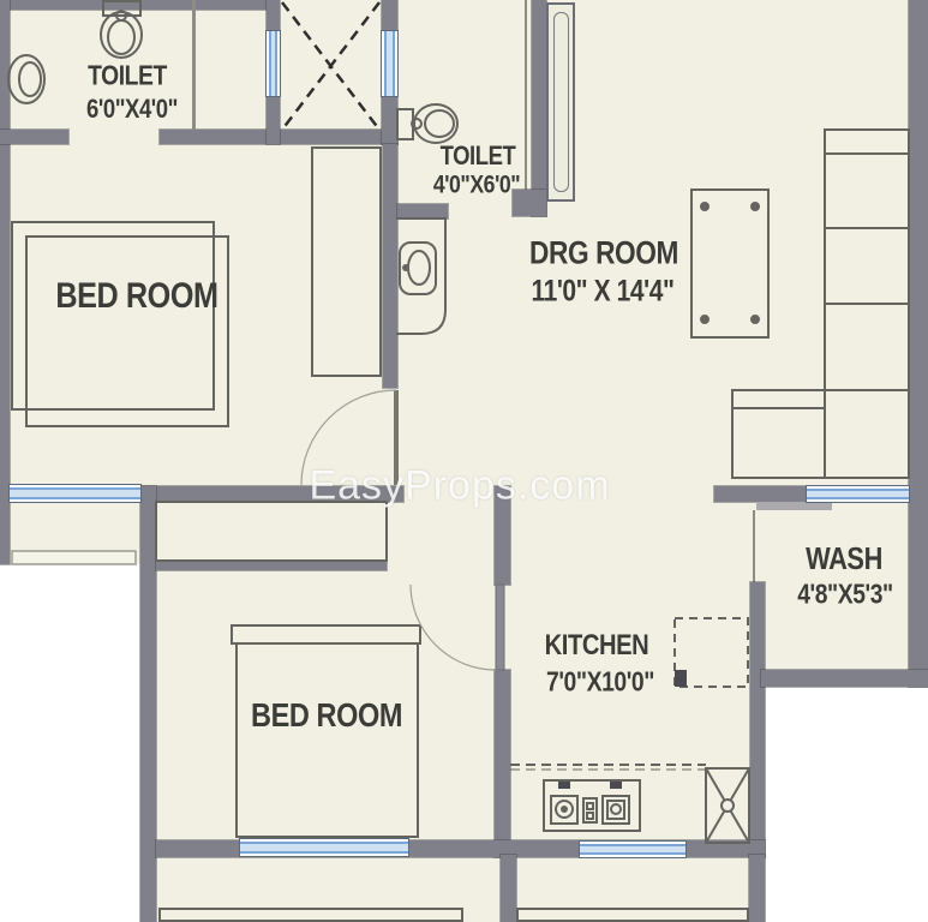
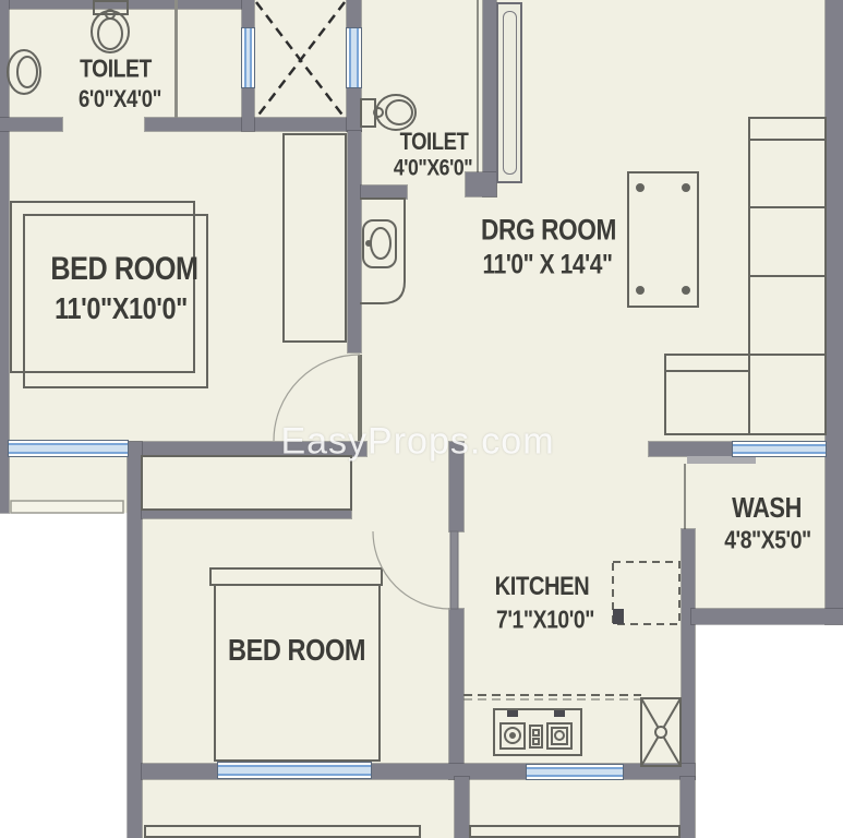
  TOILET
  6'0"X4'0"
  TOILET
  4'0"X6'0"
  BED ROOM
+ 11'0"X10'0"
  DRG ROOM
  11'0" X 14'4"
  WASH
- 4'8"X5'3"
+ 4'8"X5'0"
  KITCHEN
- 7'0"X10'0"
+ 7'1"X10'0"
  BED ROOM
  EasyProps.com
